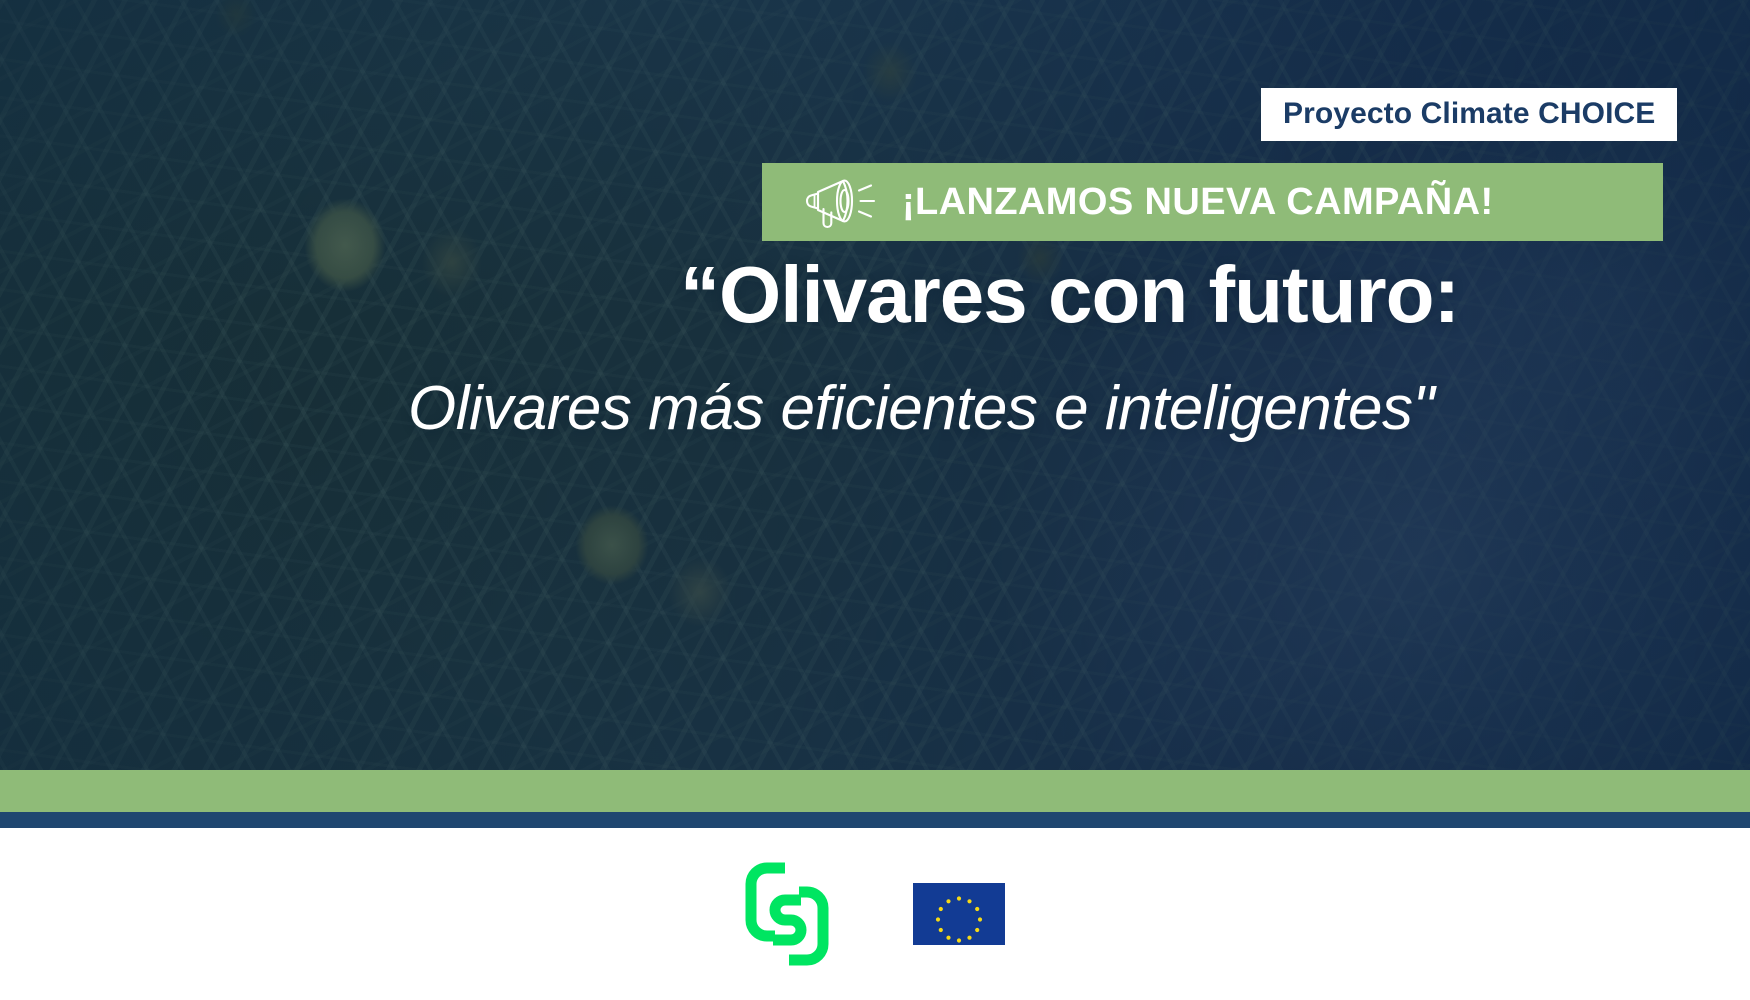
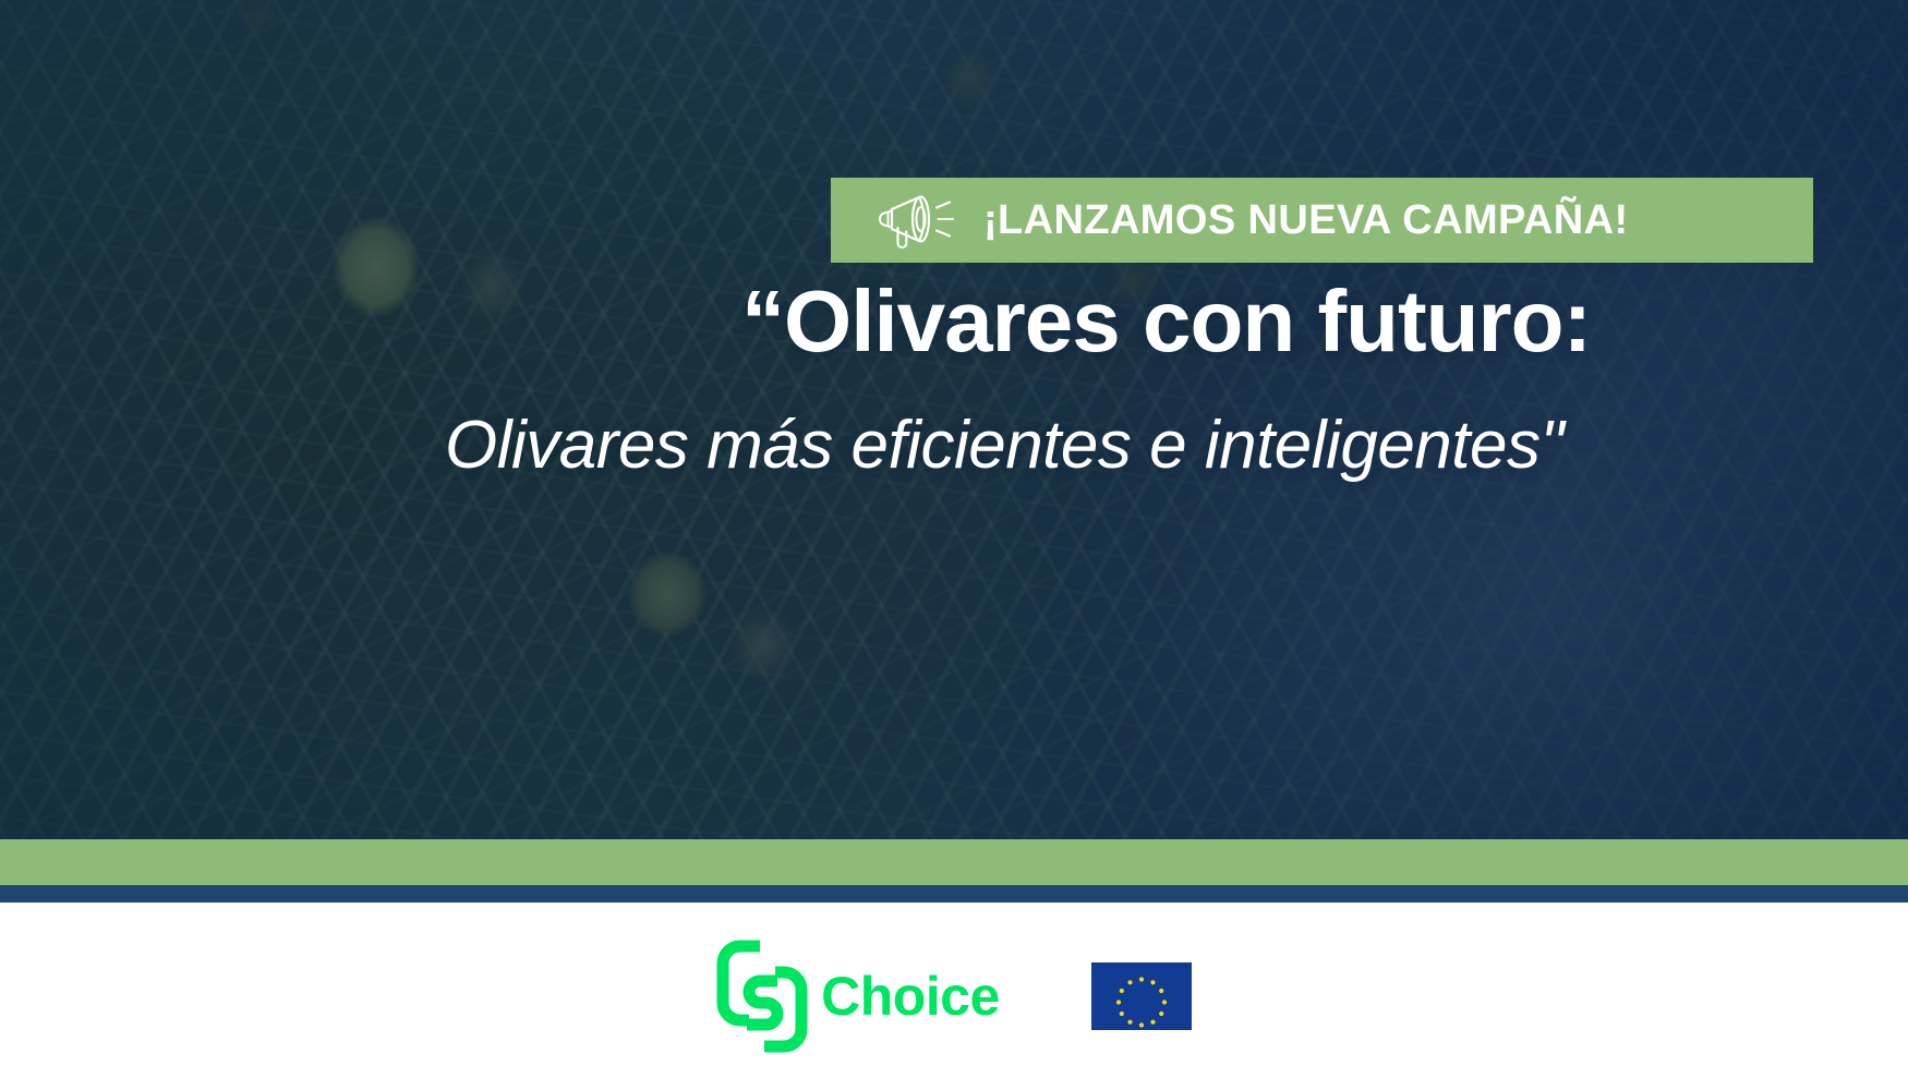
- Proyecto Climate CHOICE
  ¡LANZAMOS NUEVA CAMPAÑA!
  “Olivares con futuro:
  Olivares más eficientes e inteligentes"
+ Choice
